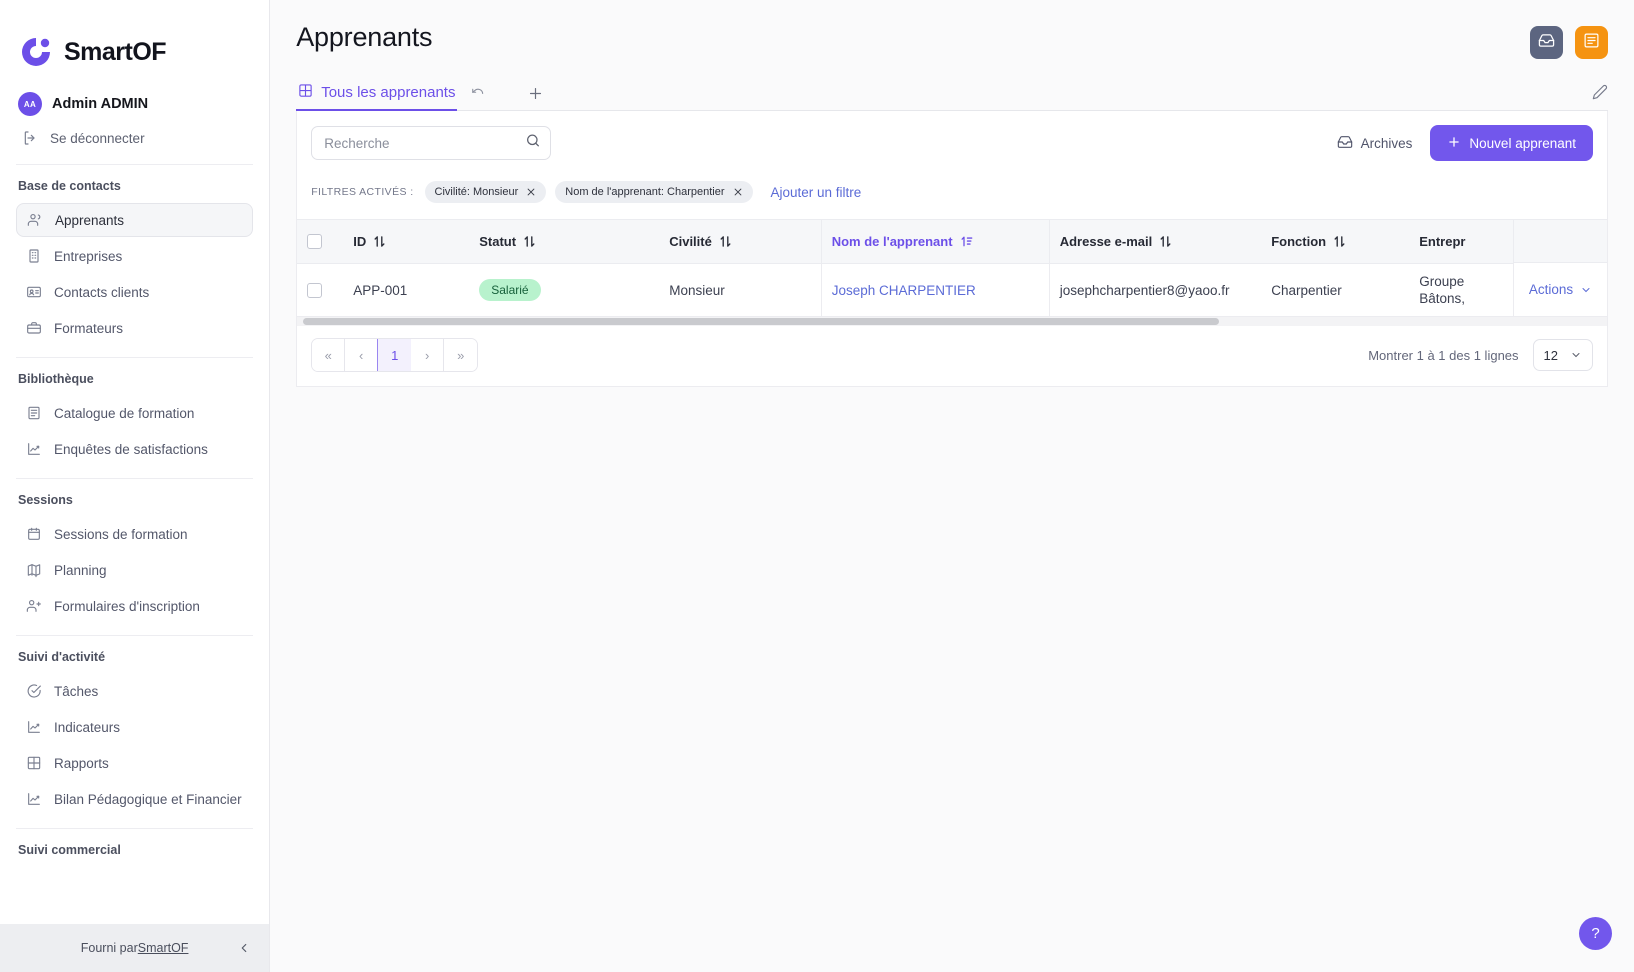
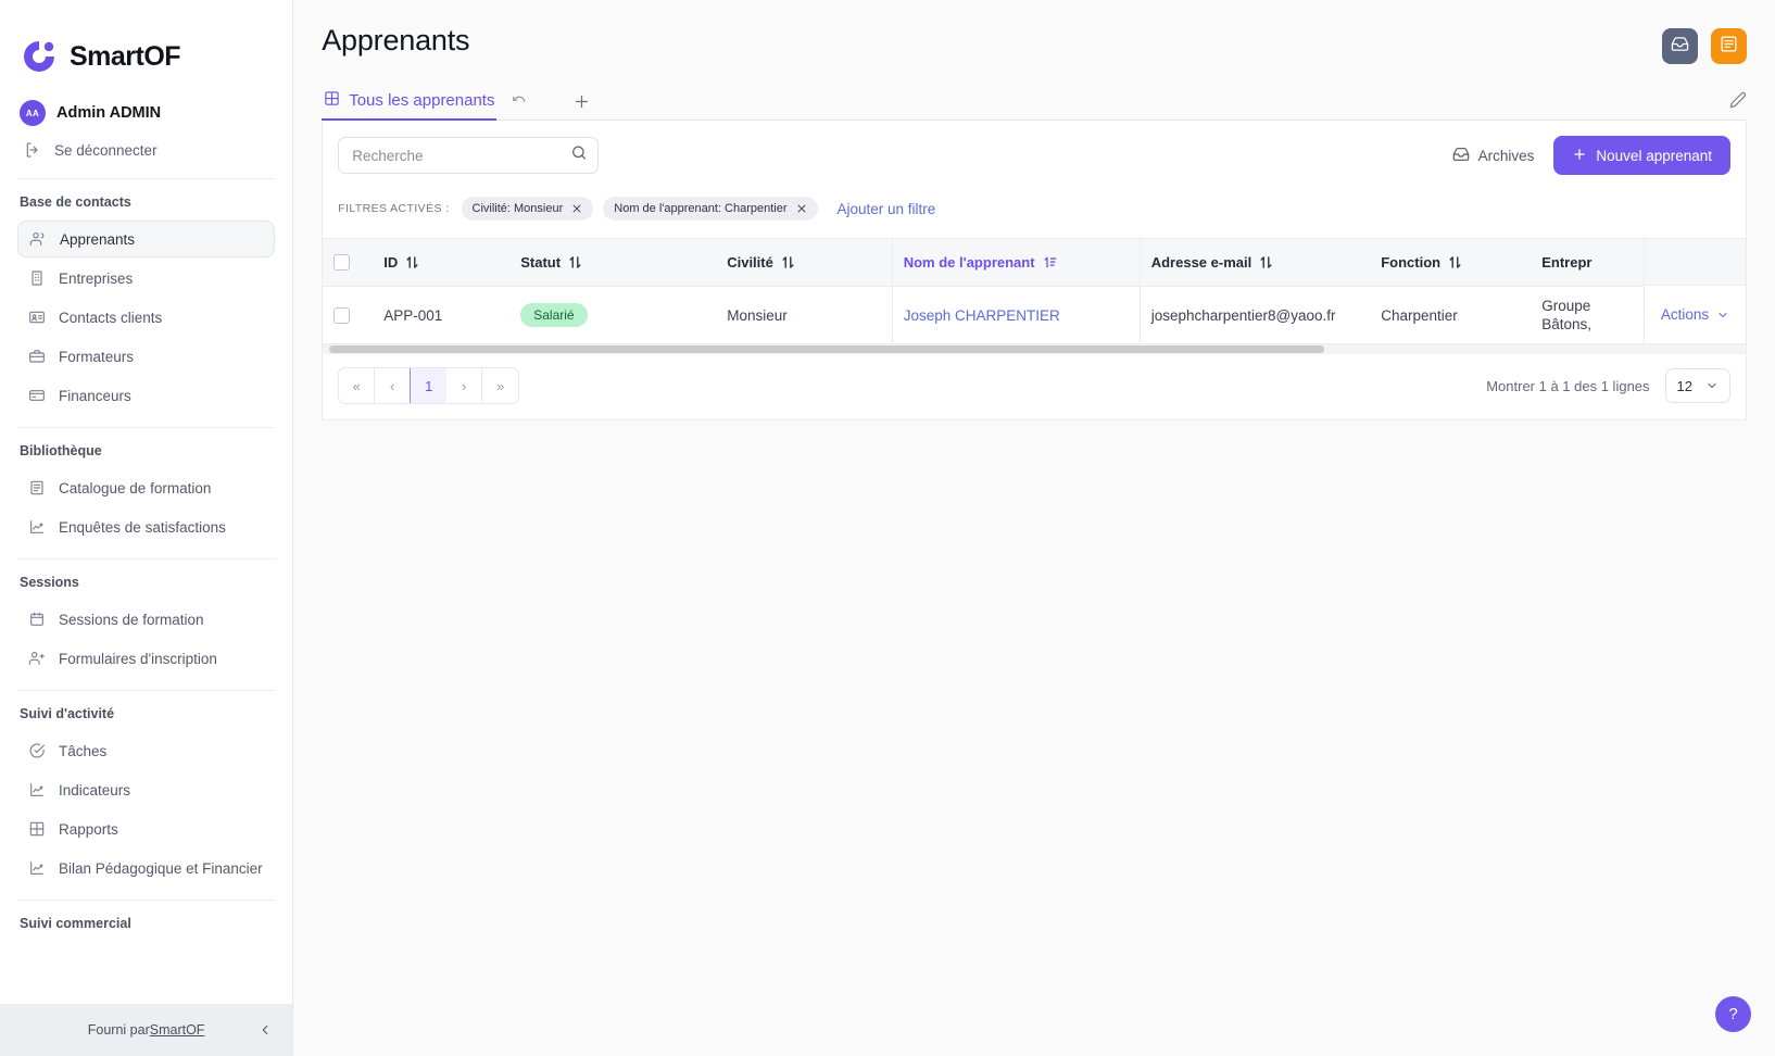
  SmartOF
  AA
  Admin ADMIN
  Se déconnecter
  Base de contacts
  Apprenants
  Entreprises
  Contacts clients
  Formateurs
+ Financeurs
  Bibliothèque
  Catalogue de formation
  Enquêtes de satisfactions
  Sessions
  Sessions de formation
- Planning
  Formulaires d'inscription
  Suivi d'activité
  Tâches
  Indicateurs
  Rapports
  Bilan Pédagogique et Financier
  Suivi commercial
  Fourni par
  SmartOF
  Apprenants
  Tous les apprenants
  Recherche
  Archives
  Nouvel apprenant
  FILTRES ACTIVÉS :
  Civilité: Monsieur
  Nom de l'apprenant: Charpentier
  Ajouter un filtre
  	ID	Statut	Civilité	Nom de l'apprenant	Adresse e-mail	Fonction	Entrepr
  	APP-001	Salarié	Monsieur	Joseph CHARPENTIER	josephcharpentier8@yaoo.fr	Charpentier	Groupe Bâtons,
  Actions
  «
  ‹
  1
  ›
  »
  Montrer 1 à 1 des 1 lignes
  12
  ?
